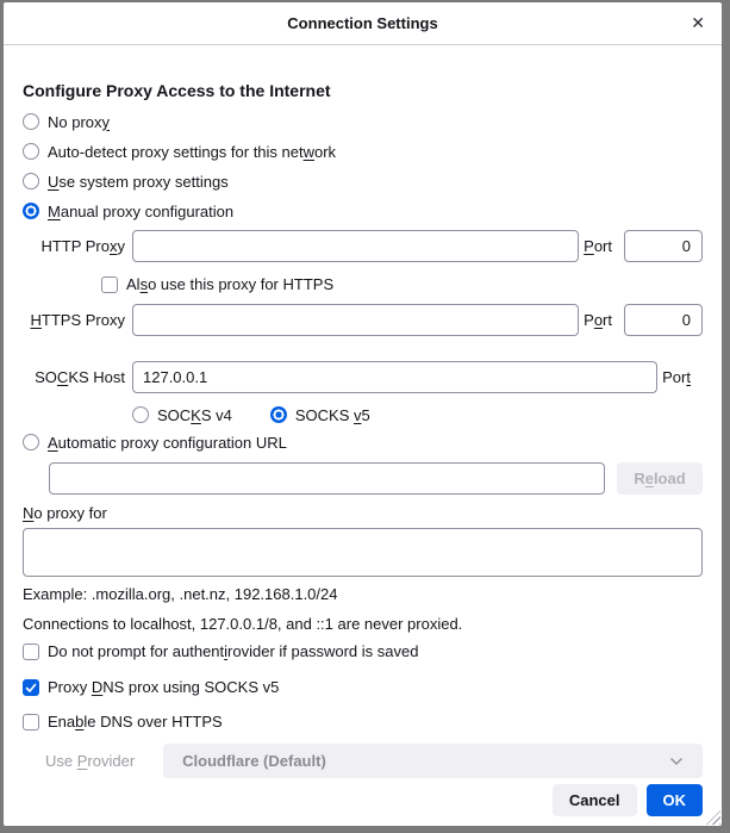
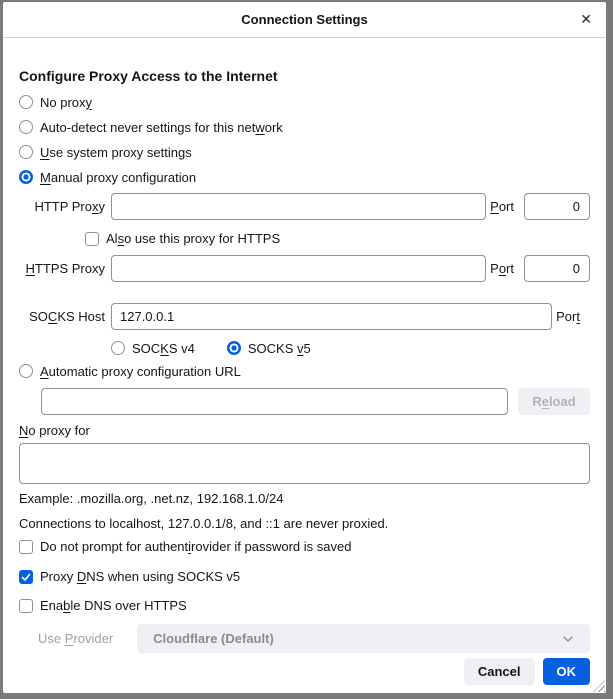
  Connection Settings
  ✕
  Configure Proxy Access to the Internet
  No proxy
- Auto-detect proxy settings for this network
+ Auto-detect never settings for this network
  Use system proxy settings
  Manual proxy configuration
  HTTP Proxy
  Port
  0
  Also use this proxy for HTTPS
  HTTPS Proxy
  Port
  0
  SOCKS Host
  127.0.0.1
  Port
  SOCKS v4
  SOCKS v5
  Automatic proxy configuration URL
  Reload
  No proxy for
  Example: .mozilla.org, .net.nz, 192.168.1.0/24
  Connections to localhost, 127.0.0.1/8, and ::1 are never proxied.
  Do not prompt for authentirovider if password is saved
- Proxy DNS prox using SOCKS v5
+ Proxy DNS when using SOCKS v5
  Enable DNS over HTTPS
  Use Provider
  Cloudflare (Default)
  Cancel
  OK
